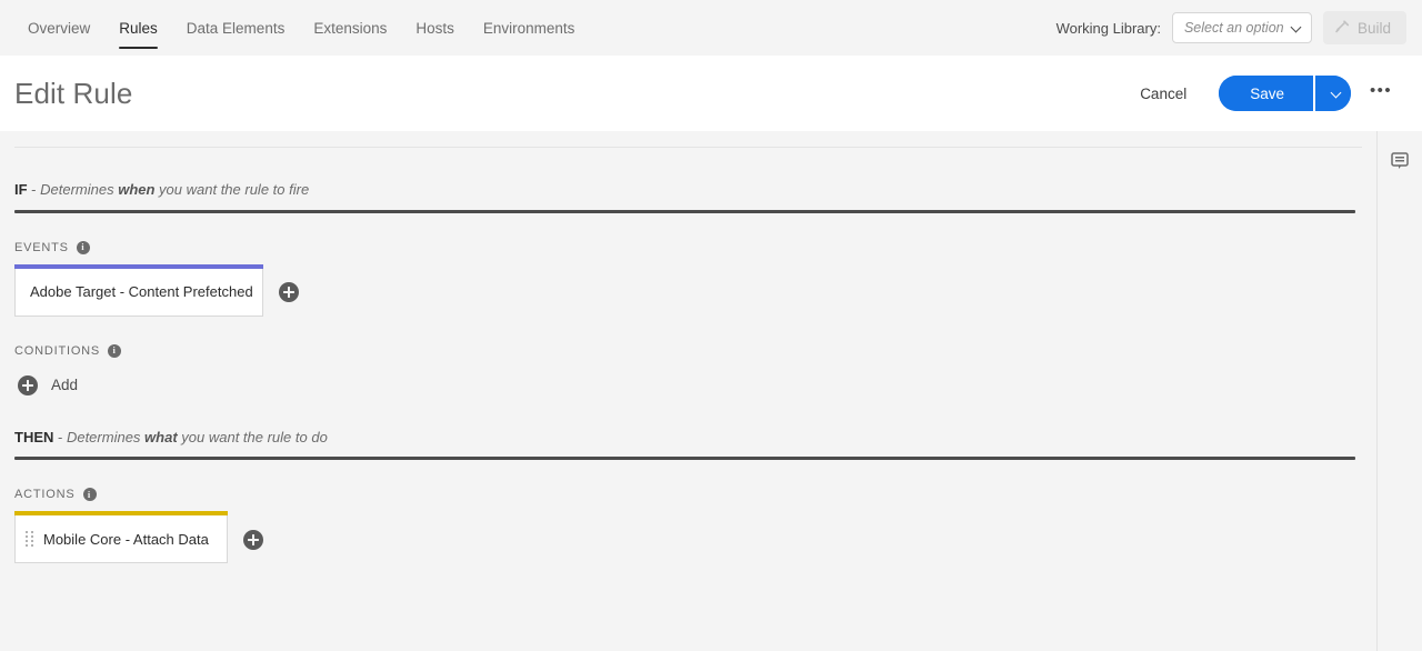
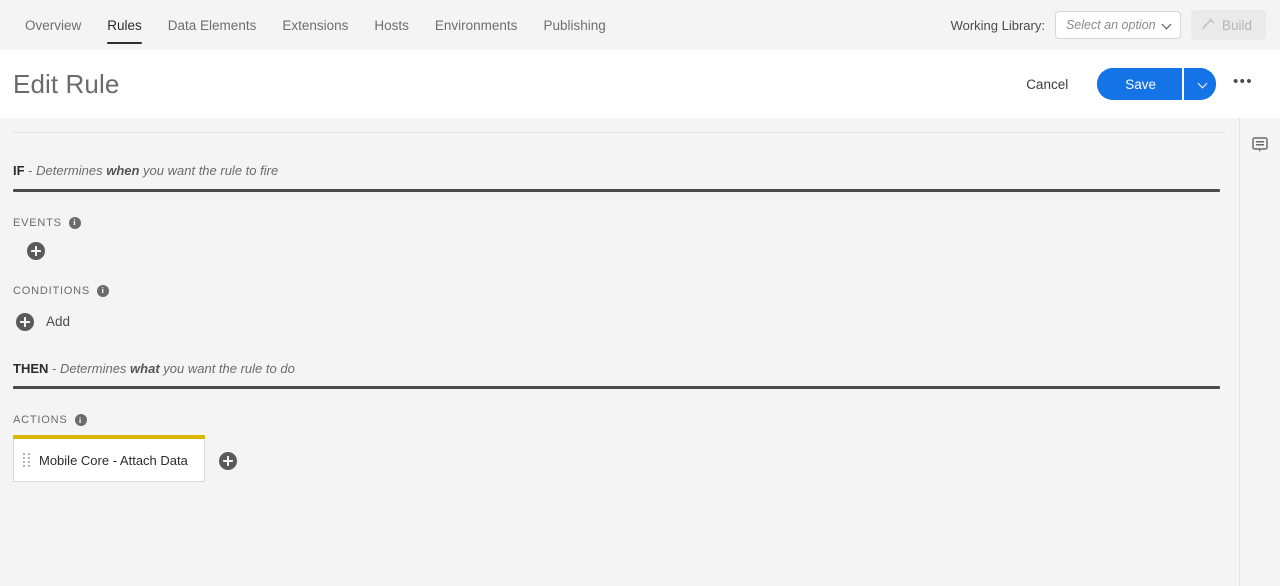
  Overview
  Rules
  Data Elements
  Extensions
  Hosts
  Environments
+ Publishing
  Working Library:
  Select an option
  Build
  Edit Rule
  Cancel
  Save
  •••
  IF - Determines when you want the rule to fire
  EVENTS
  i
- Adobe Target - Content Prefetched
  CONDITIONS
  i
  Add
  THEN - Determines what you want the rule to do
  ACTIONS
  i
  Mobile Core - Attach Data
